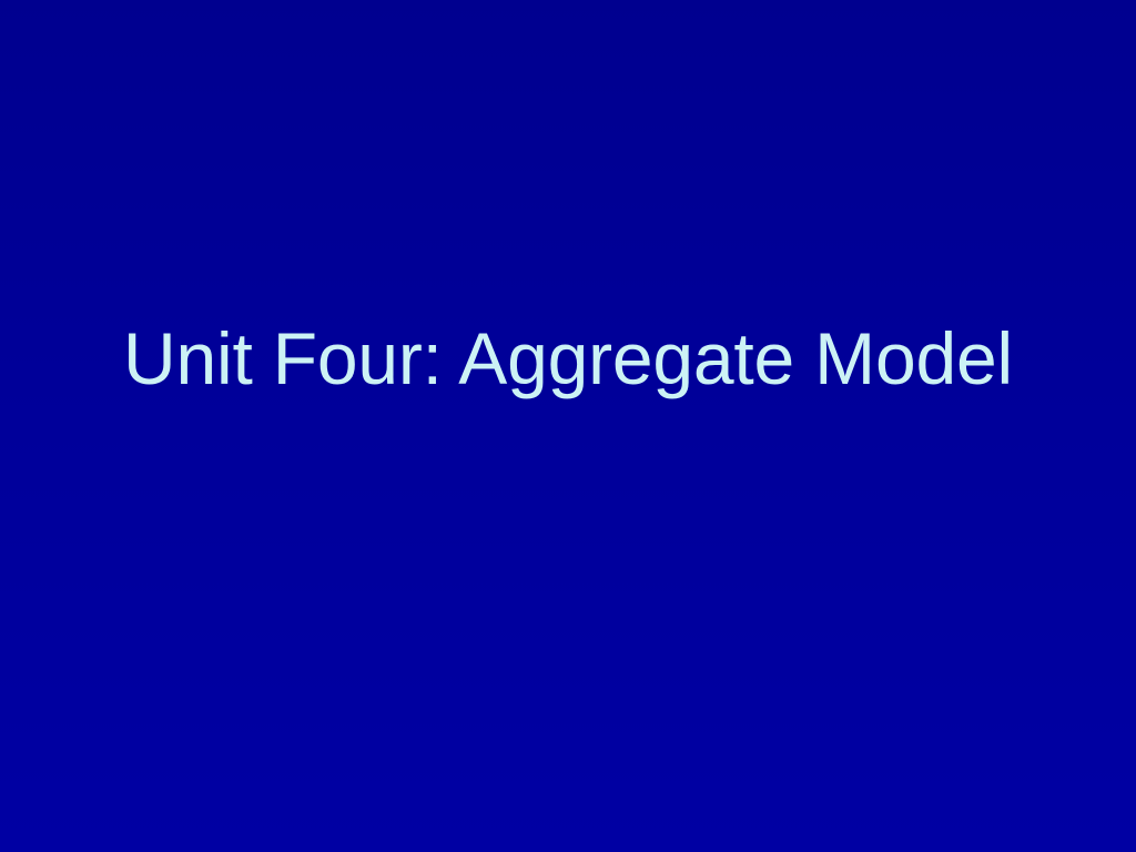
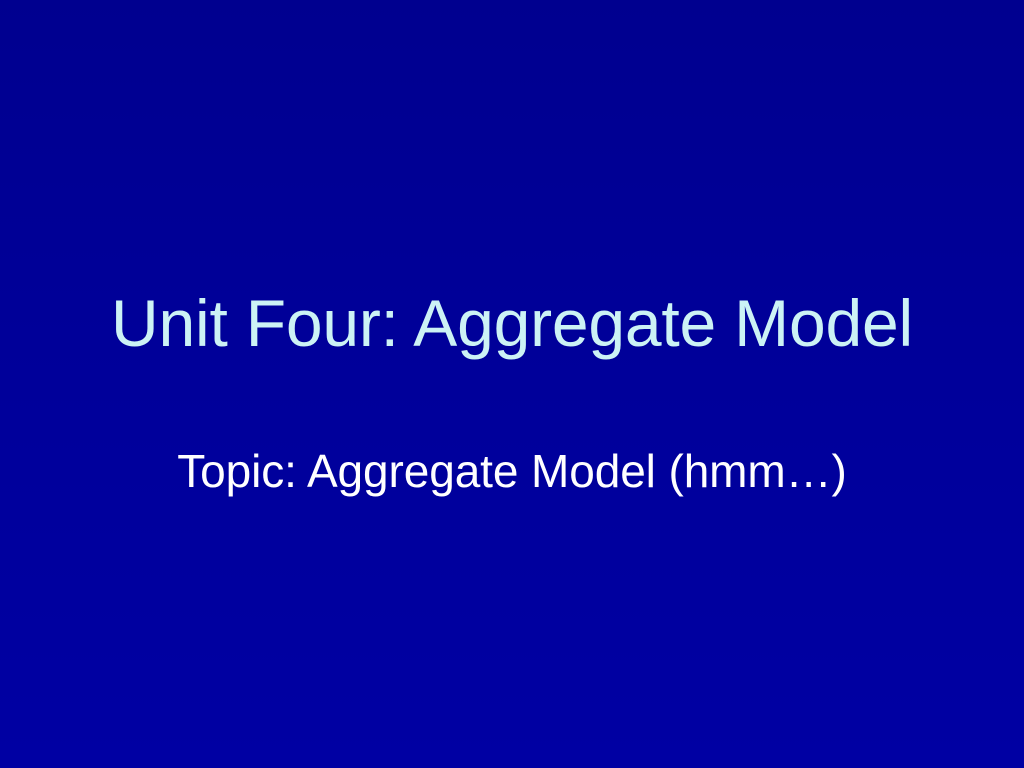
  Unit Four: Aggregate Model
+ Topic: Aggregate Model (hmm…)
